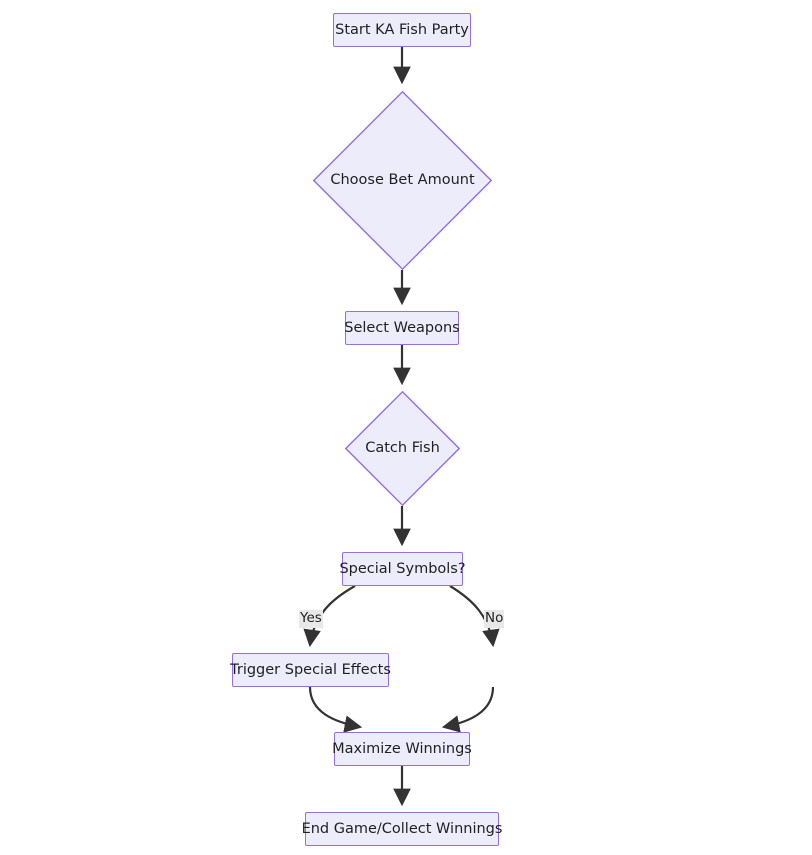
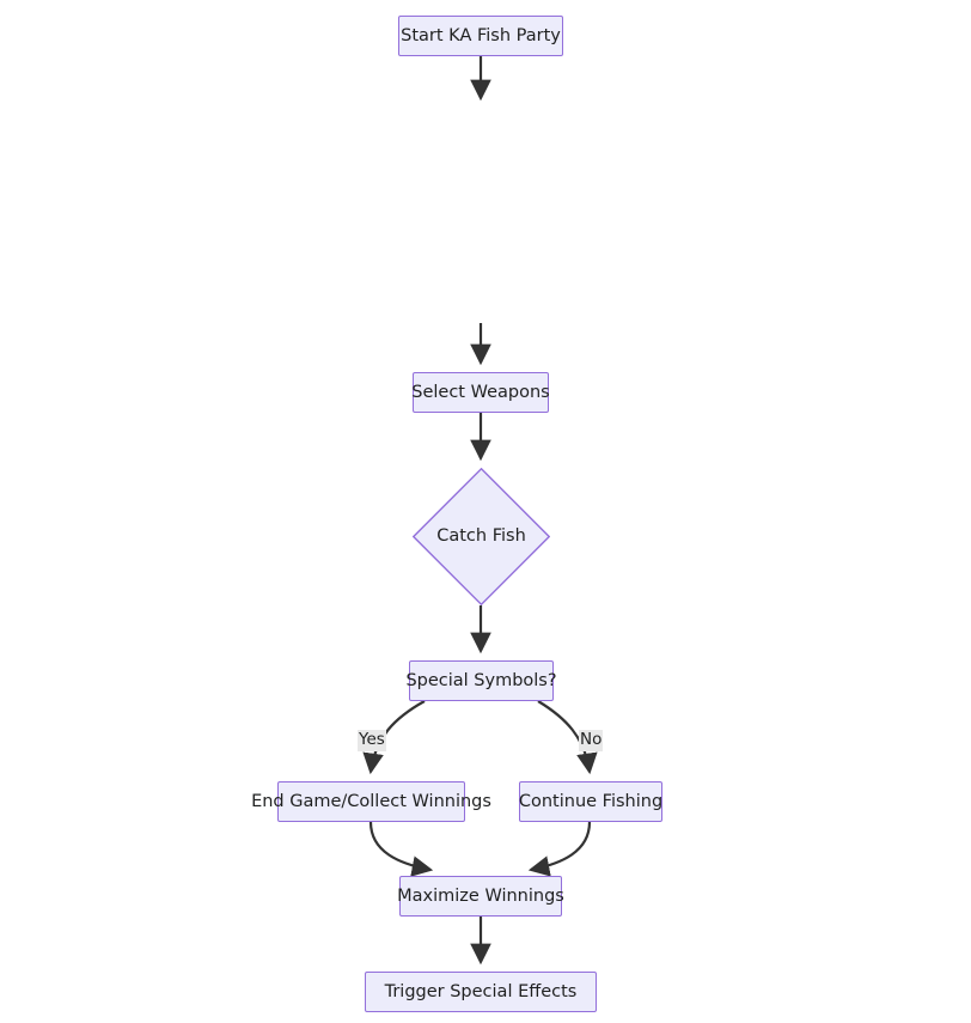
  Start KA Fish Party
- Choose Bet Amount
  Select Weapons
  Catch Fish
  Special Symbols?
- Trigger Special Effects
+ End Game/Collect Winnings
+ Continue Fishing
  Maximize Winnings
- End Game/Collect Winnings
+ Trigger Special Effects
  Yes
  No
